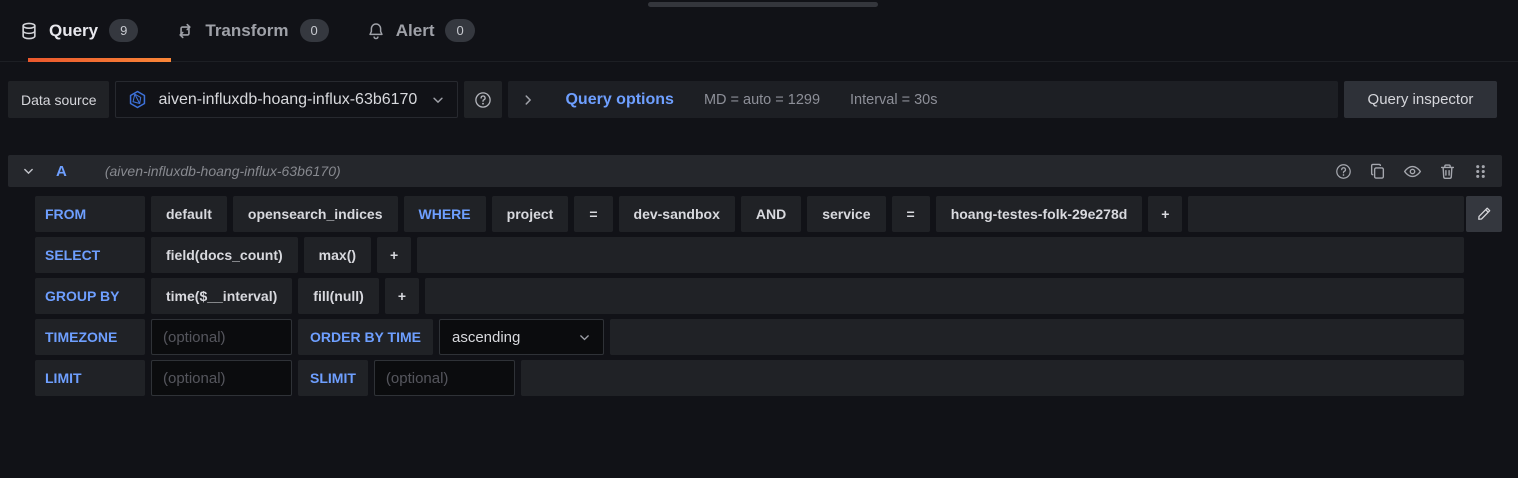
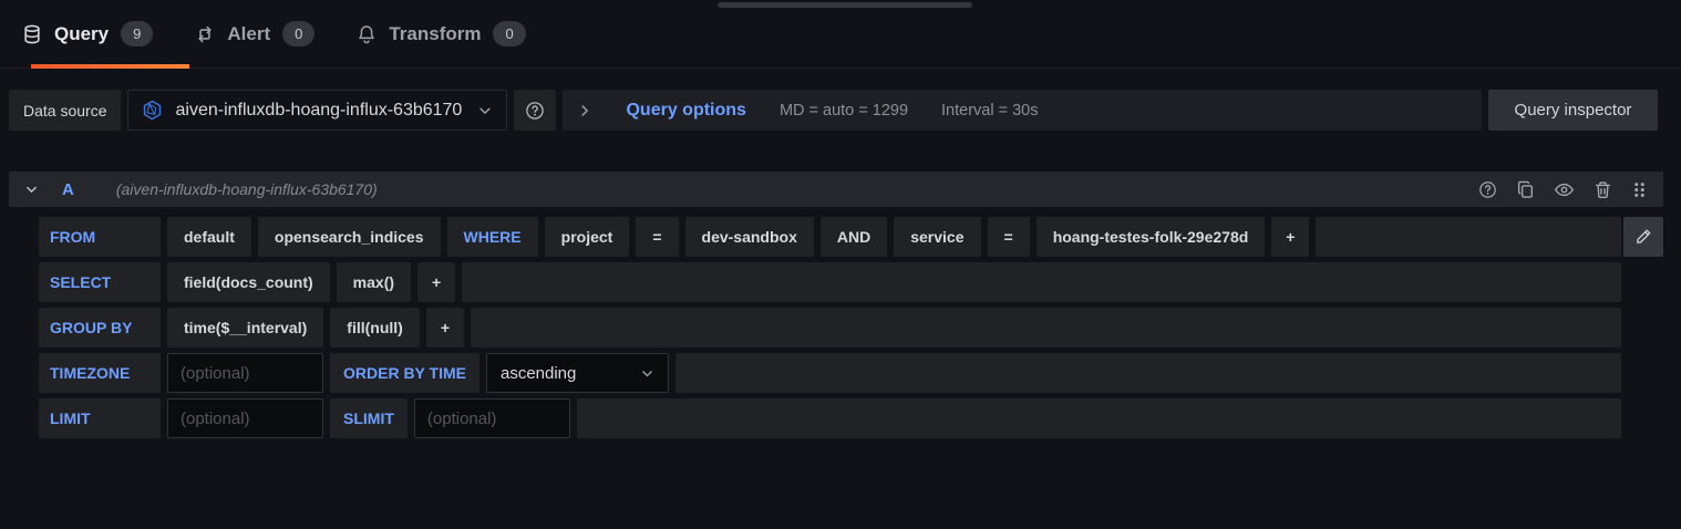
  Query
  9
- Transform
+ Alert
  0
- Alert
+ Transform
  0
  Data source
  aiven-influxdb-hoang-influx-63b6170
  Query options
  MD = auto = 1299
  Interval = 30s
  Query inspector
  A
  (aiven-influxdb-hoang-influx-63b6170)
  FROM
  default
  opensearch_indices
  WHERE
  project
  =
  dev-sandbox
  AND
  service
  =
  hoang-testes-folk-29e278d
  +
  SELECT
  field(docs_count)
  max()
  +
  GROUP BY
  time($__interval)
  fill(null)
  +
  TIMEZONE
  (optional)
  ORDER BY TIME
  ascending
  LIMIT
  (optional)
  SLIMIT
  (optional)
